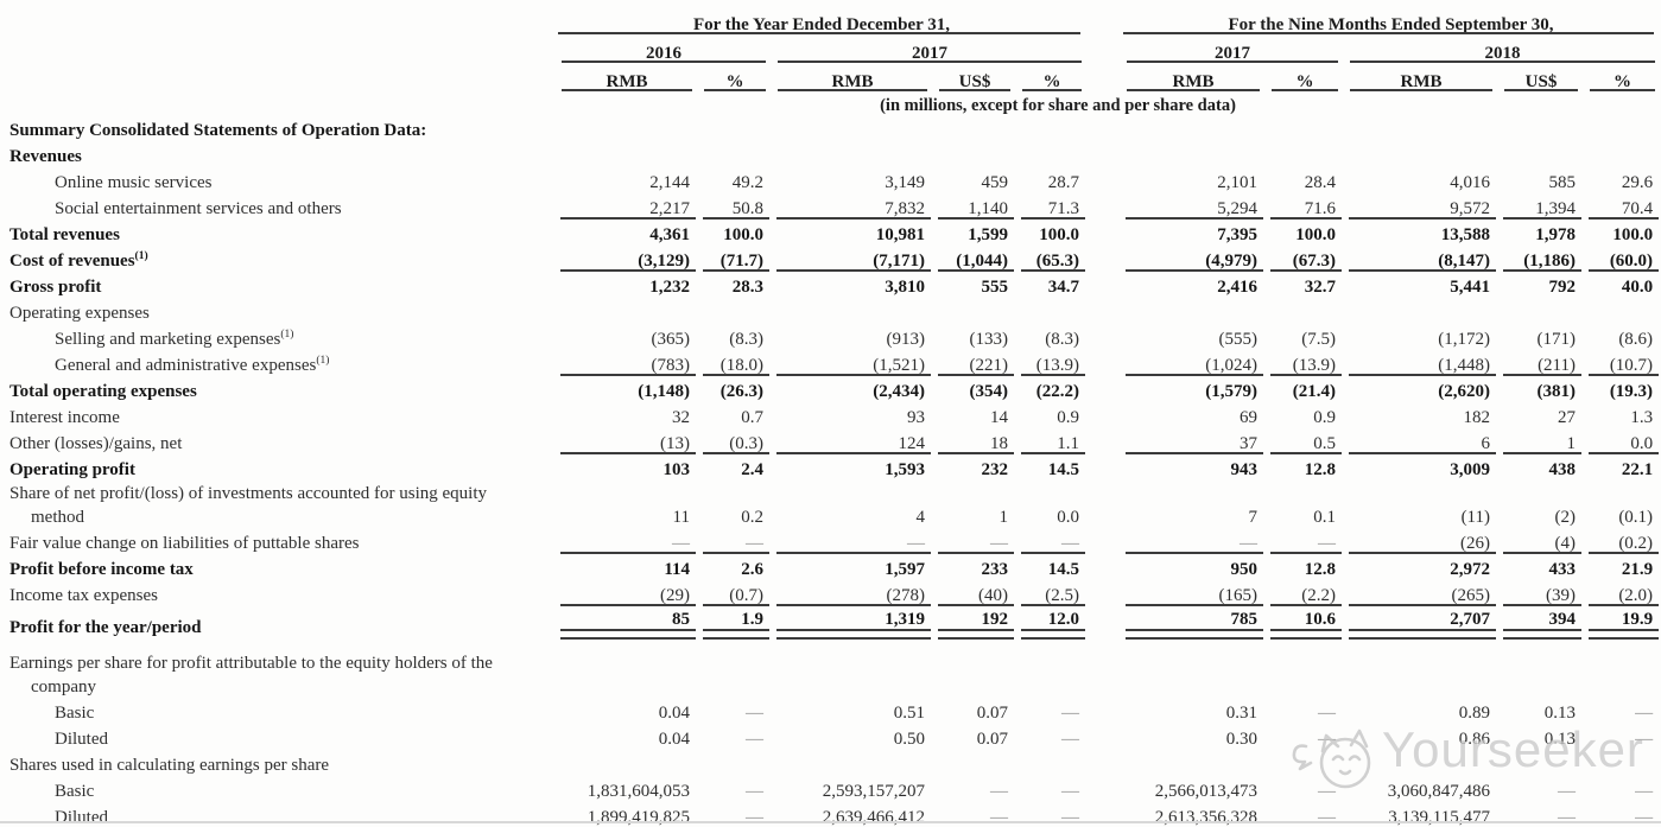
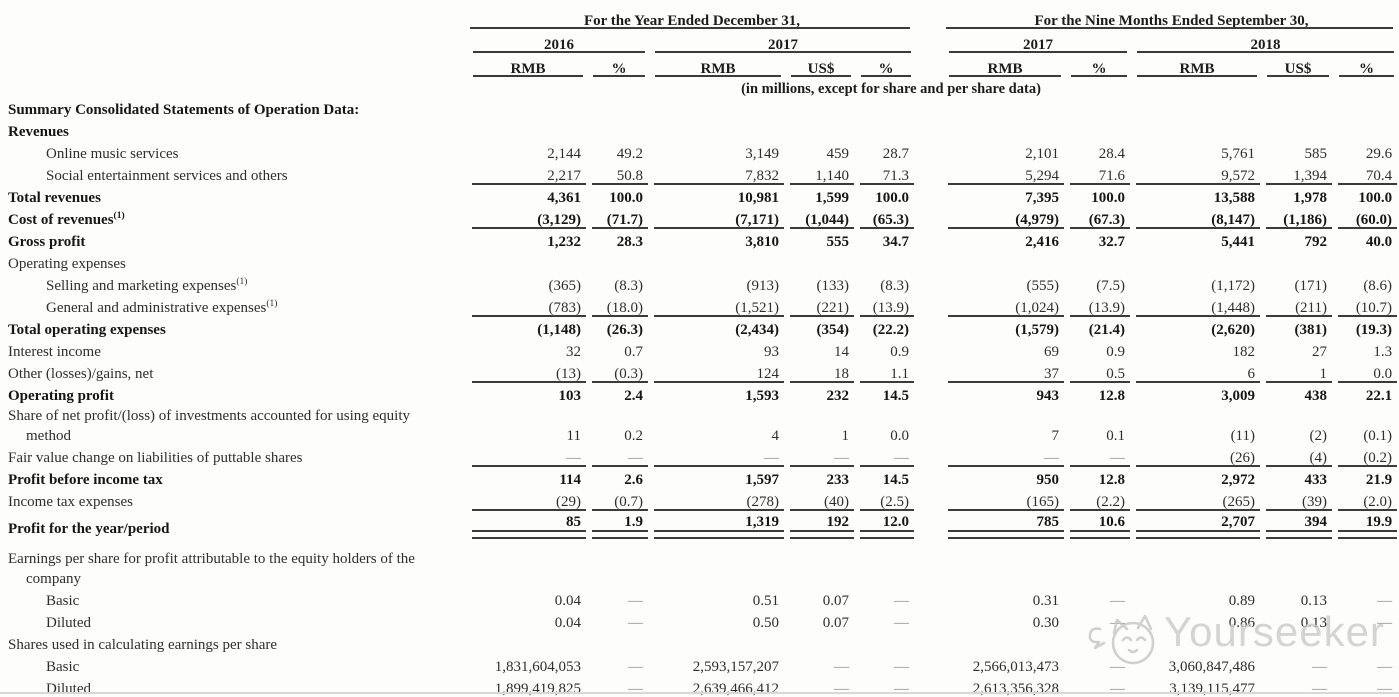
  	For the Year Ended December 31,		For the Nine Months Ended September 30,
  	2016	2017		2017	2018
  	RMB	%	RMB	US$	%		RMB	%	RMB	US$	%
  	(in millions, except for share and per share data)
  Summary Consolidated Statements of Operation Data:
  Revenues
- Online music services	2,144	49.2	3,149	459	28.7		2,101	28.4	4,016	585	29.6
+ Online music services	2,144	49.2	3,149	459	28.7		2,101	28.4	5,761	585	29.6
  Social entertainment services and others	2,217	50.8	7,832	1,140	71.3		5,294	71.6	9,572	1,394	70.4
  Total revenues	4,361	100.0	10,981	1,599	100.0		7,395	100.0	13,588	1,978	100.0
  Cost of revenues(1)	(3,129)	(71.7)	(7,171)	(1,044)	(65.3)		(4,979)	(67.3)	(8,147)	(1,186)	(60.0)
  Gross profit	1,232	28.3	3,810	555	34.7		2,416	32.7	5,441	792	40.0
  Operating expenses
  Selling and marketing expenses(1)	(365)	(8.3)	(913)	(133)	(8.3)		(555)	(7.5)	(1,172)	(171)	(8.6)
  General and administrative expenses(1)	(783)	(18.0)	(1,521)	(221)	(13.9)		(1,024)	(13.9)	(1,448)	(211)	(10.7)
  Total operating expenses	(1,148)	(26.3)	(2,434)	(354)	(22.2)		(1,579)	(21.4)	(2,620)	(381)	(19.3)
  Interest income	32	0.7	93	14	0.9		69	0.9	182	27	1.3
  Other (losses)/gains, net	(13)	(0.3)	124	18	1.1		37	0.5	6	1	0.0
  Operating profit	103	2.4	1,593	232	14.5		943	12.8	3,009	438	22.1
  Share of net profit/(loss) of investments accounted for using equitymethod	11	0.2	4	1	0.0		7	0.1	(11)	(2)	(0.1)
  Fair value change on liabilities of puttable shares	—	—	—	—	—		—	—	(26)	(4)	(0.2)
  Profit before income tax	114	2.6	1,597	233	14.5		950	12.8	2,972	433	21.9
  Income tax expenses	(29)	(0.7)	(278)	(40)	(2.5)		(165)	(2.2)	(265)	(39)	(2.0)
  Profit for the year/period	85	1.9	1,319	192	12.0		785	10.6	2,707	394	19.9
  Earnings per share for profit attributable to the equity holders of thecompany
  Basic	0.04	—	0.51	0.07	—		0.31	—	0.89	0.13	—
  Diluted	0.04	—	0.50	0.07	—		0.30	—	0.86	0.13	—
  Shares used in calculating earnings per share
  Basic	1,831,604,053	—	2,593,157,207	—	—		2,566,013,473	—	3,060,847,486	—	—
  Diluted	1,899,419,825	—	2,639,466,412	—	—		2,613,356,328	—	3,139,115,477	—	—
  Yourseeker
